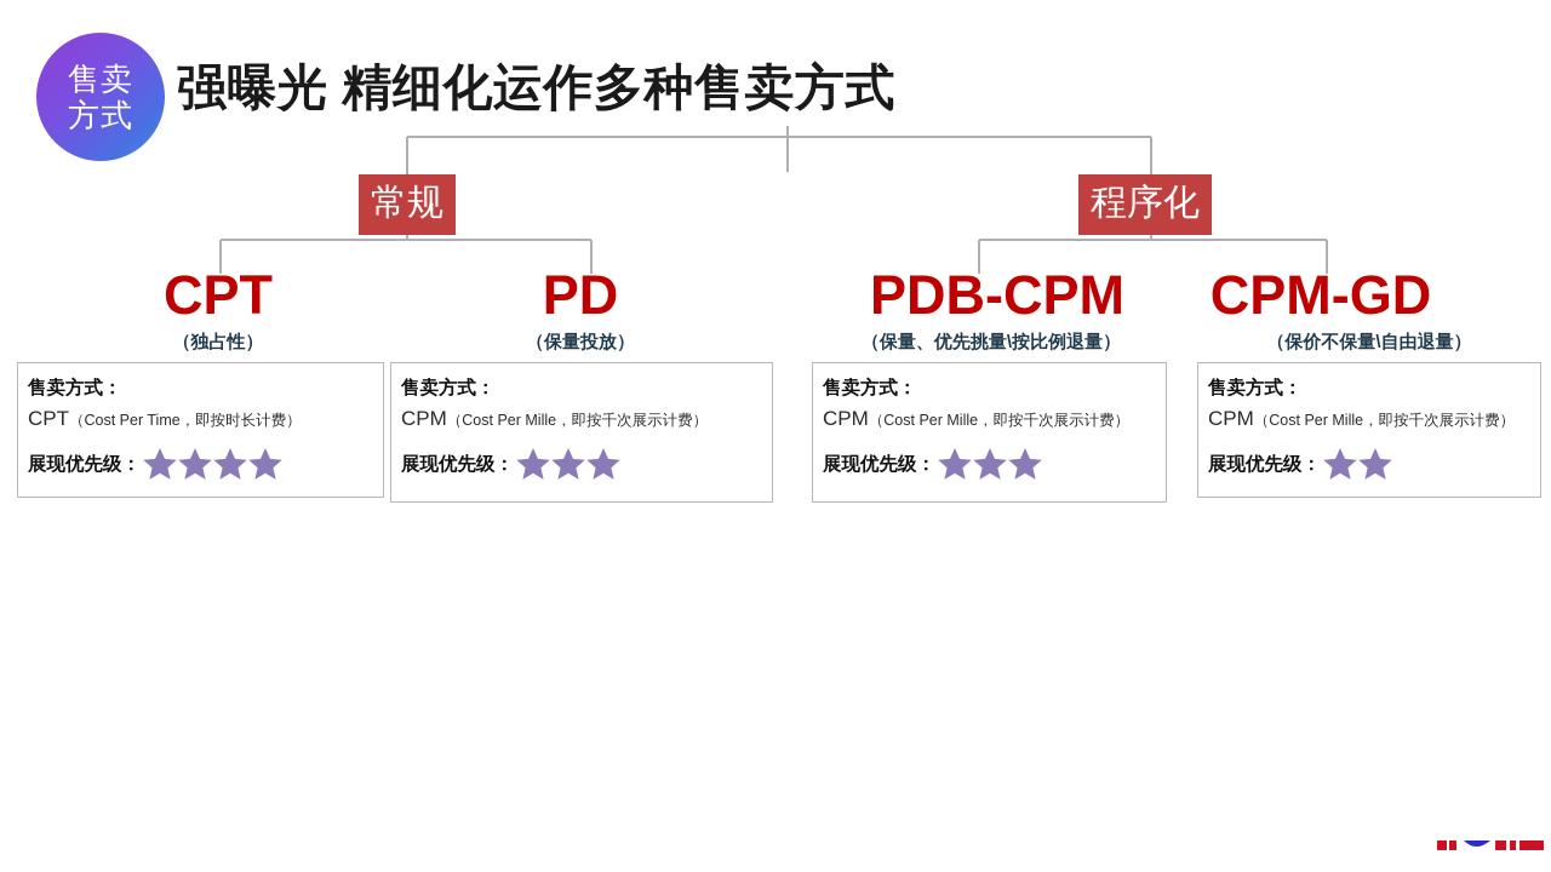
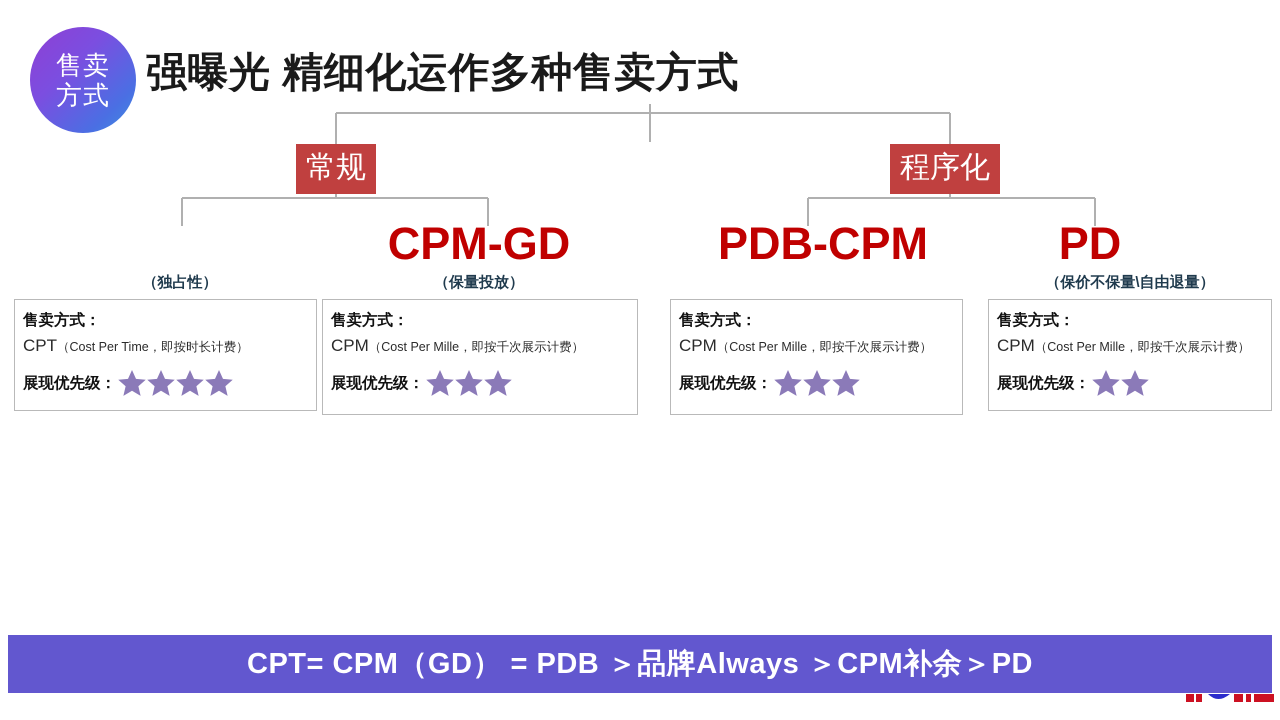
  售卖
  方式
  强曝光 精细化运作多种售卖方式
  常规
  程序化
- CPT
  （独占性）
  售卖方式：
  CPT（Cost Per Time，即按时长计费）
  展现优先级：
- PD
+ CPM-GD
  （保量投放）
  售卖方式：
  CPM（Cost Per Mille，即按千次展示计费）
  展现优先级：
  PDB-CPM
- （保量、优先挑量\按比例退量）
  售卖方式：
  CPM（Cost Per Mille，即按千次展示计费）
  展现优先级：
- CPM-GD
+ PD
  （保价不保量\自由退量）
  售卖方式：
  CPM（Cost Per Mille，即按千次展示计费）
  展现优先级：
+ CPT= CPM（GD） = PDB ＞品牌Always ＞CPM补余＞PD
